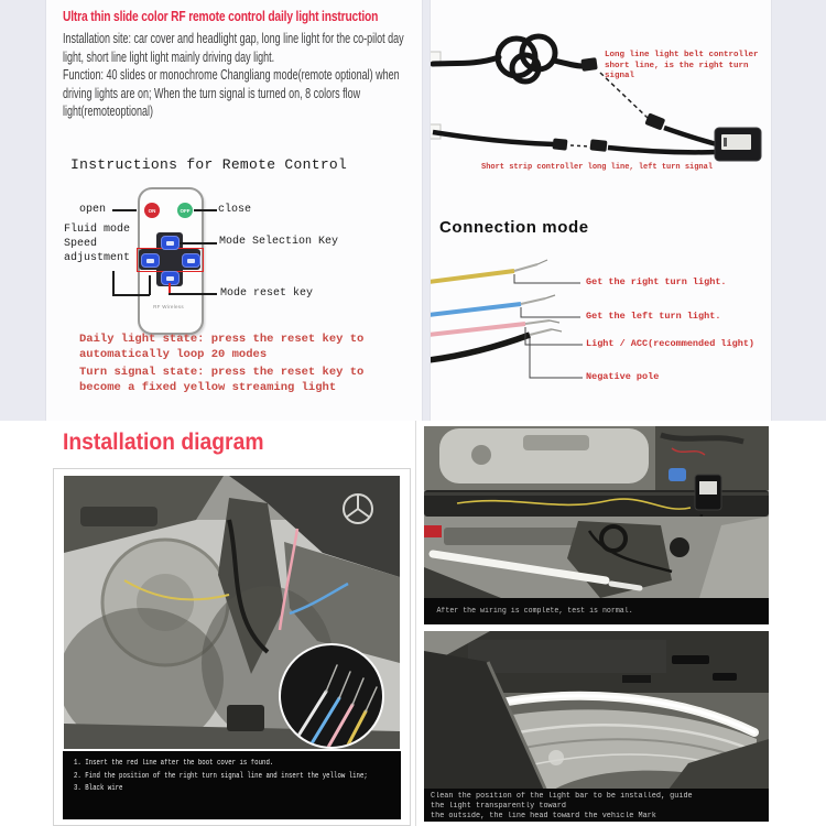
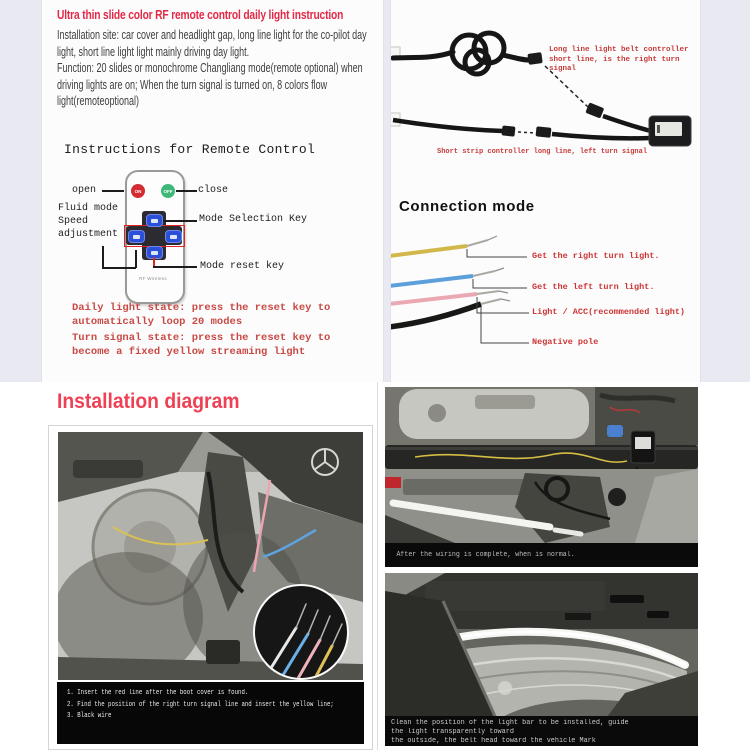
  Ultra thin slide color RF remote control daily light instruction
  Installation site: car cover and headlight gap, long line light for the co-pilot day light, short line light light mainly driving day light.
- Function: 40 slides or monochrome Changliang mode(remote optional) when driving lights are on; When the turn signal is turned on, 8 colors flow light(remoteoptional)
+ Function: 20 slides or monochrome Changliang mode(remote optional) when driving lights are on; When the turn signal is turned on, 8 colors flow light(remoteoptional)
  Instructions for Remote Control
  open
  close
  Fluid mode
  Speed
  adjustment
  Mode Selection Key
  Mode reset key
  Daily light state: press the reset key to automatically loop 20 modes
  Turn signal state: press the reset key to become a fixed yellow streaming light
  Long line light belt controller
  short line, is the right turn signal
  Short strip controller long line, left turn signal
  Connection mode
  Get the right turn light.
  Get the left turn light.
  Light / ACC(recommended light)
  Negative pole
  Installation diagram
  1. Insert the red line after the boot cover is found.
  2. Find the position of the right turn signal line and insert the yellow line;
  3. Black wire
- After the wiring is complete, test is normal.
+ After the wiring is complete, when is normal.
  Clean the position of the light bar to be installed, guide
  the light transparently toward
- the outside, the line head toward the vehicle Mark
+ the outside, the belt head toward the vehicle Mark
